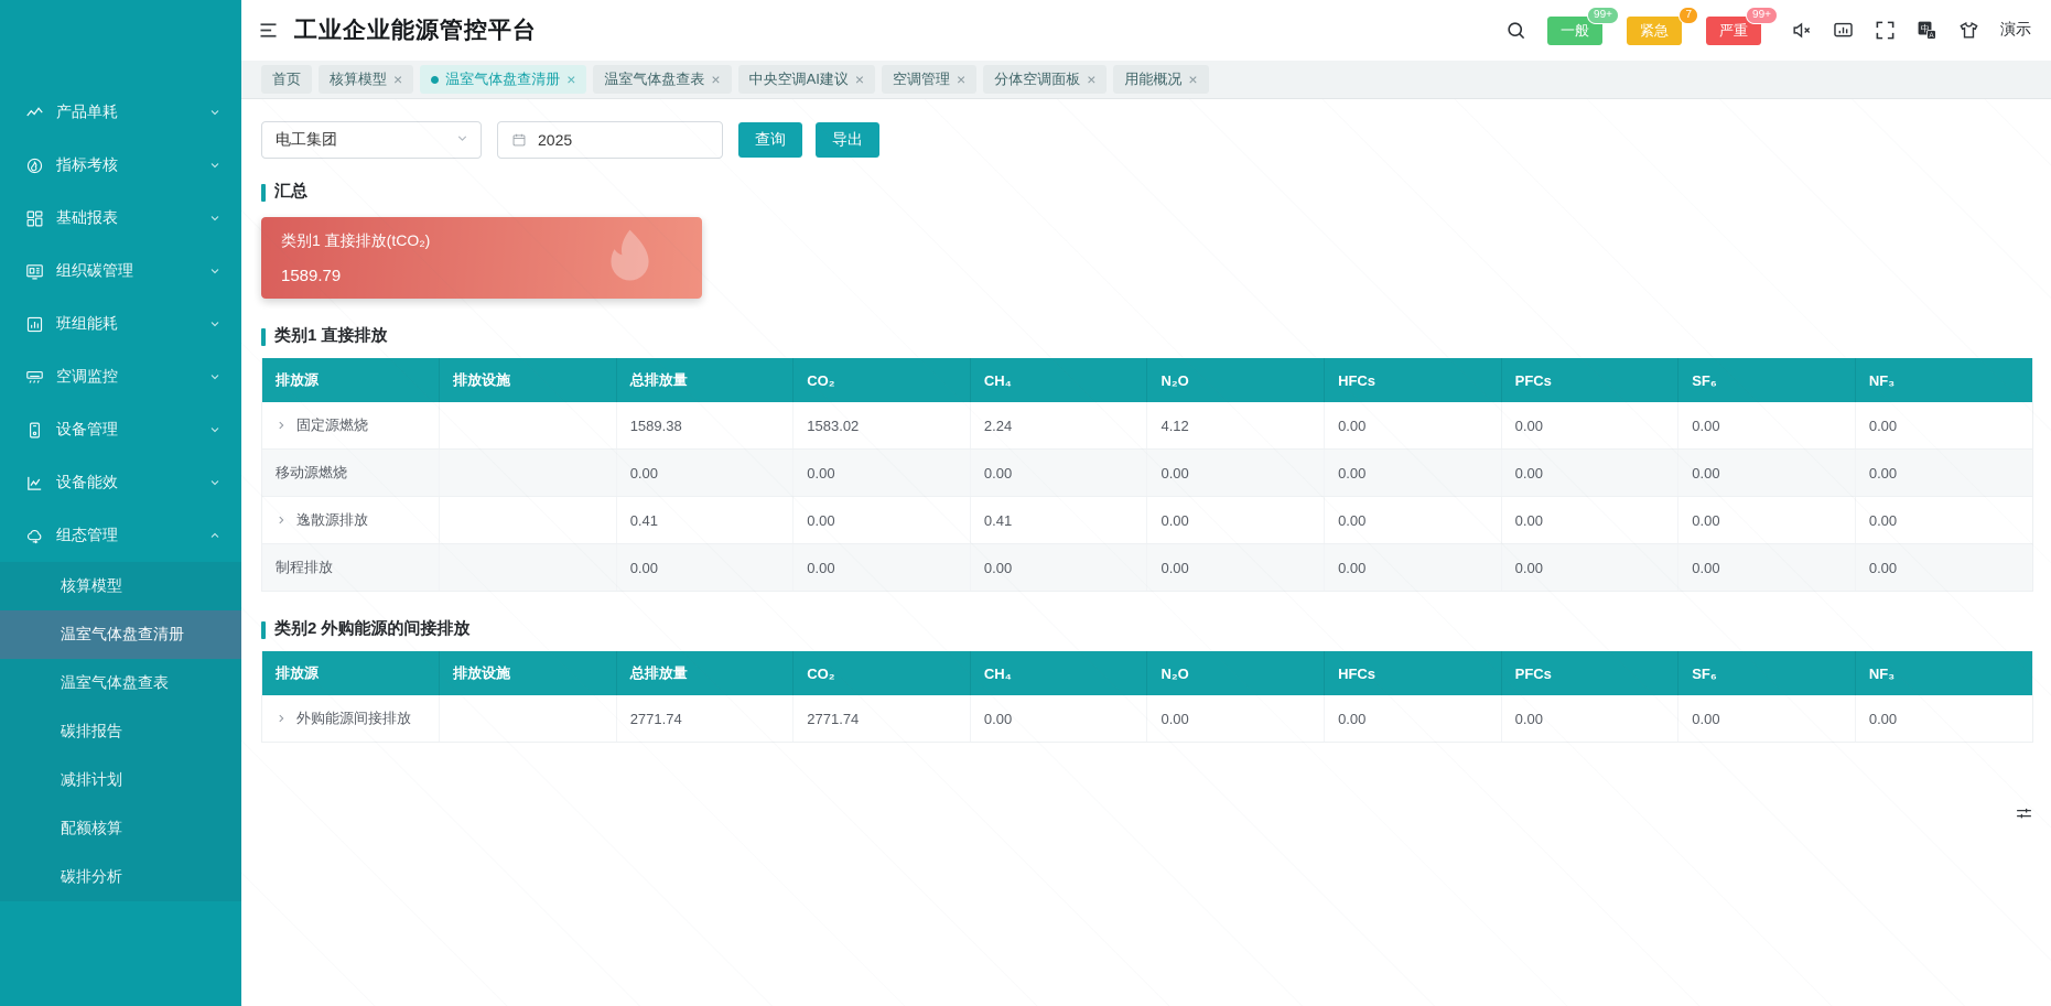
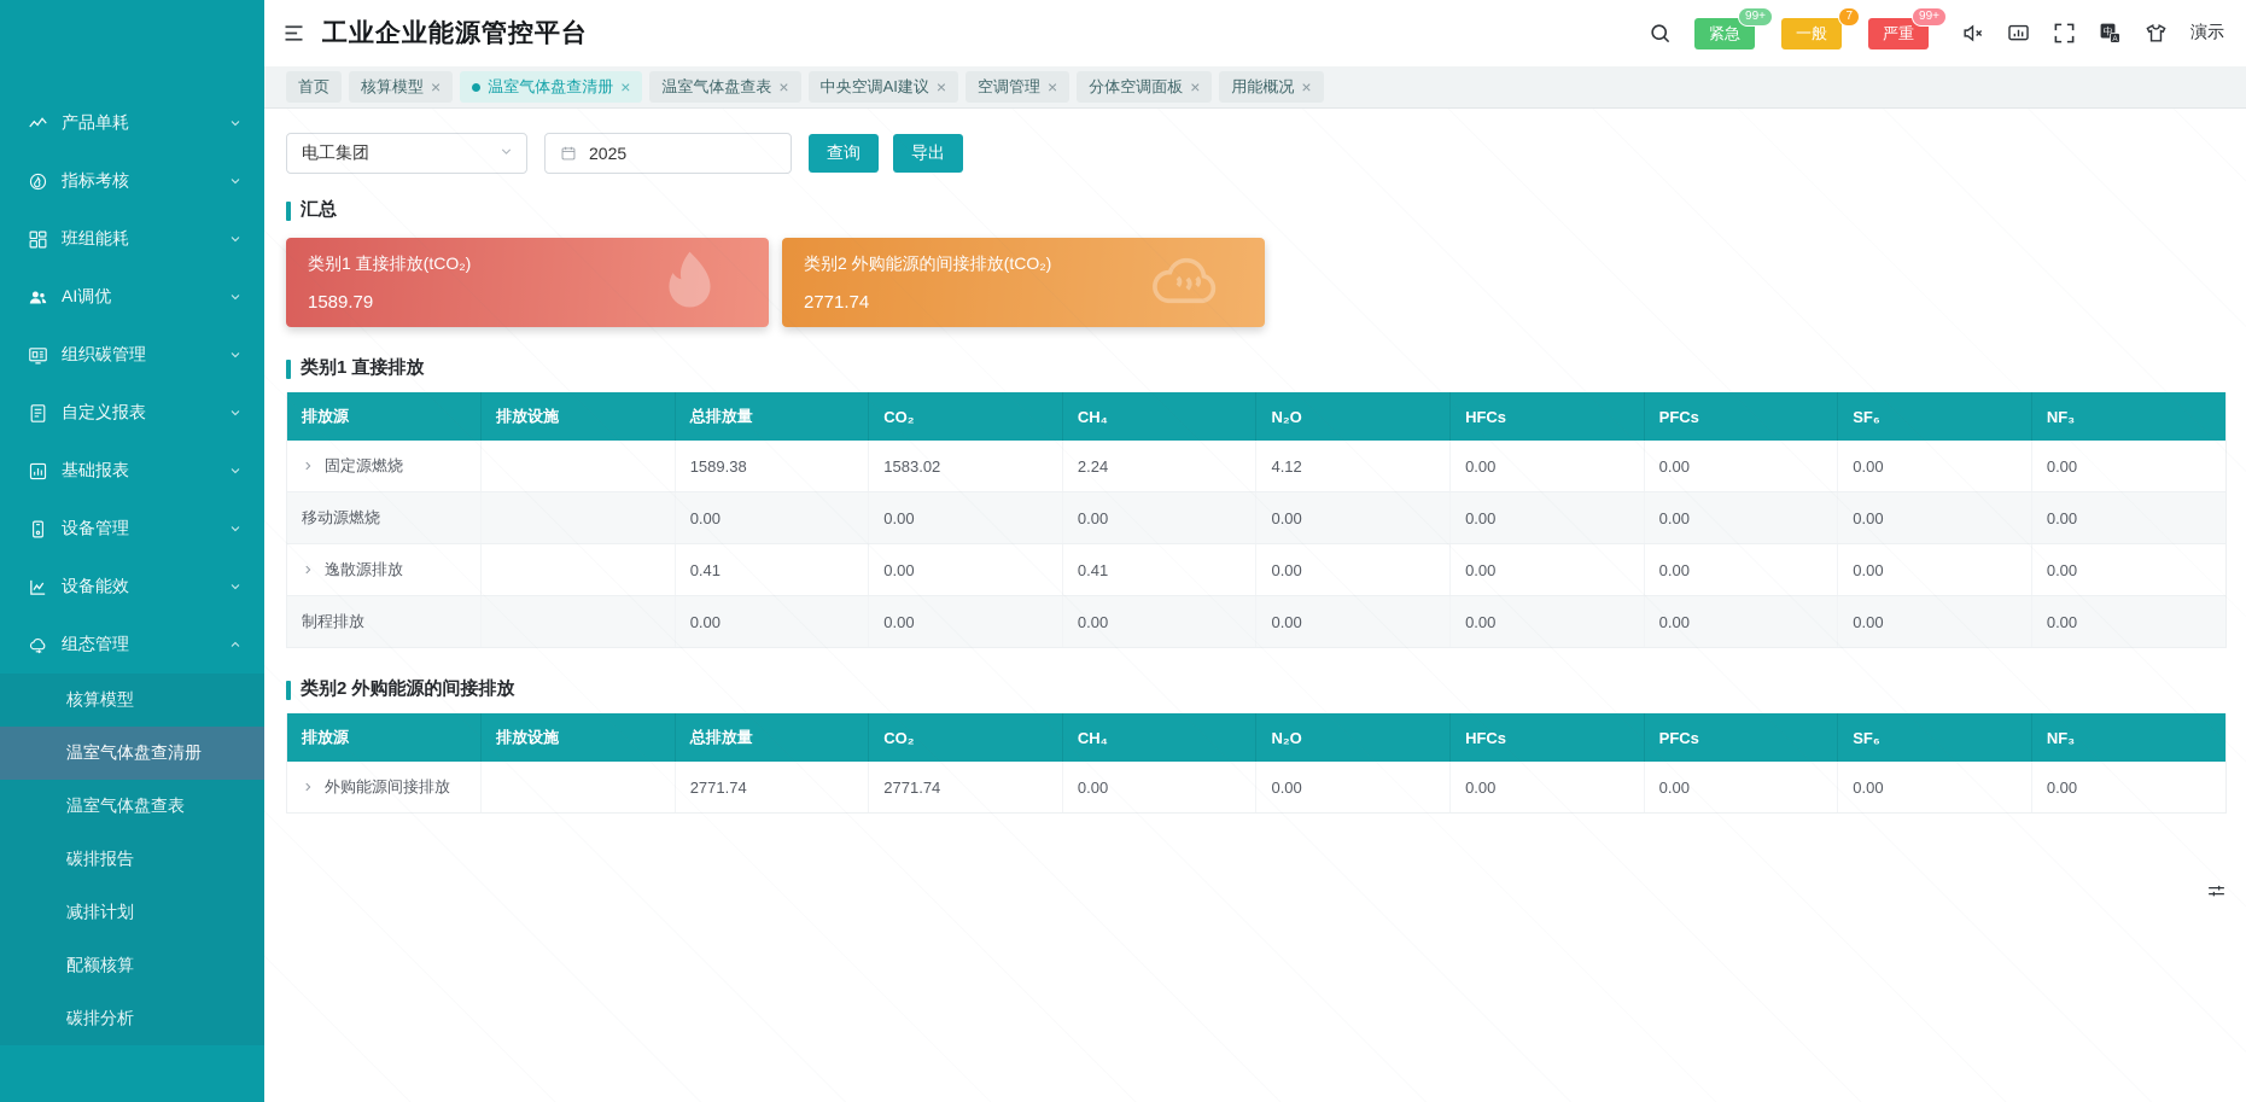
  产品单耗
  指标考核
- 基础报表
+ 班组能耗
+ AI调优
  组织碳管理
+ 自定义报表
- 班组能耗
+ 基础报表
- 空调监控
  设备管理
  设备能效
  组态管理
  核算模型
  温室气体盘查清册
  温室气体盘查表
  碳排报告
  减排计划
  配额核算
  碳排分析
  工业企业能源管控平台
- 一般
+ 紧急
  99+
- 紧急
+ 一般
  7
  严重
  99+
  中
  演示
  首页
  核算模型
  ×
  温室气体盘查清册
  ×
  温室气体盘查表
  ×
  中央空调AI建议
  ×
  空调管理
  ×
  分体空调面板
  ×
  用能概况
  ×
  类别1 直接排放(tCO₂)
  1589.79
+ 类别2 外购能源的间接排放(tCO₂)
+ 2771.74
